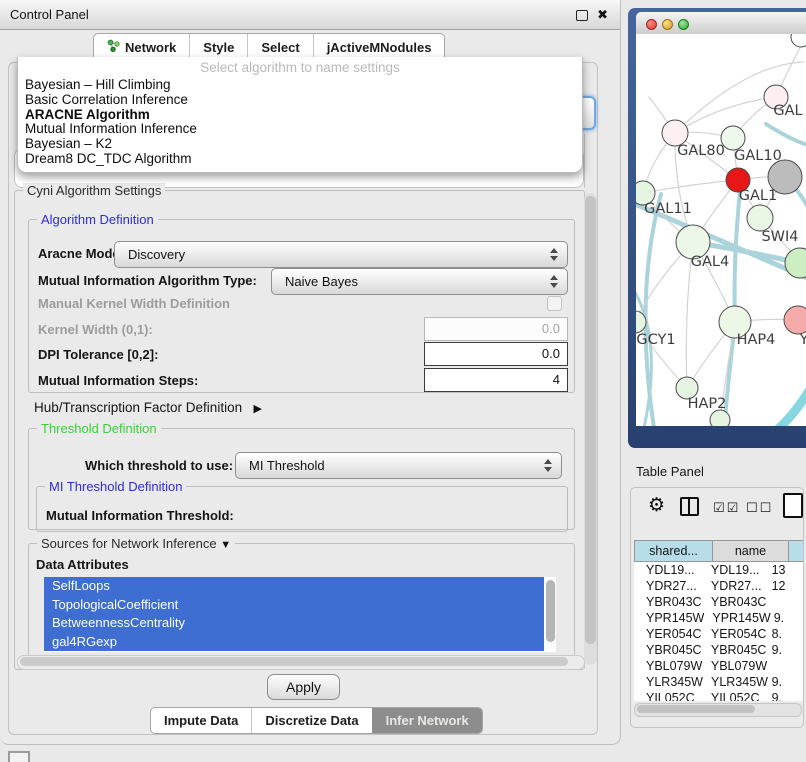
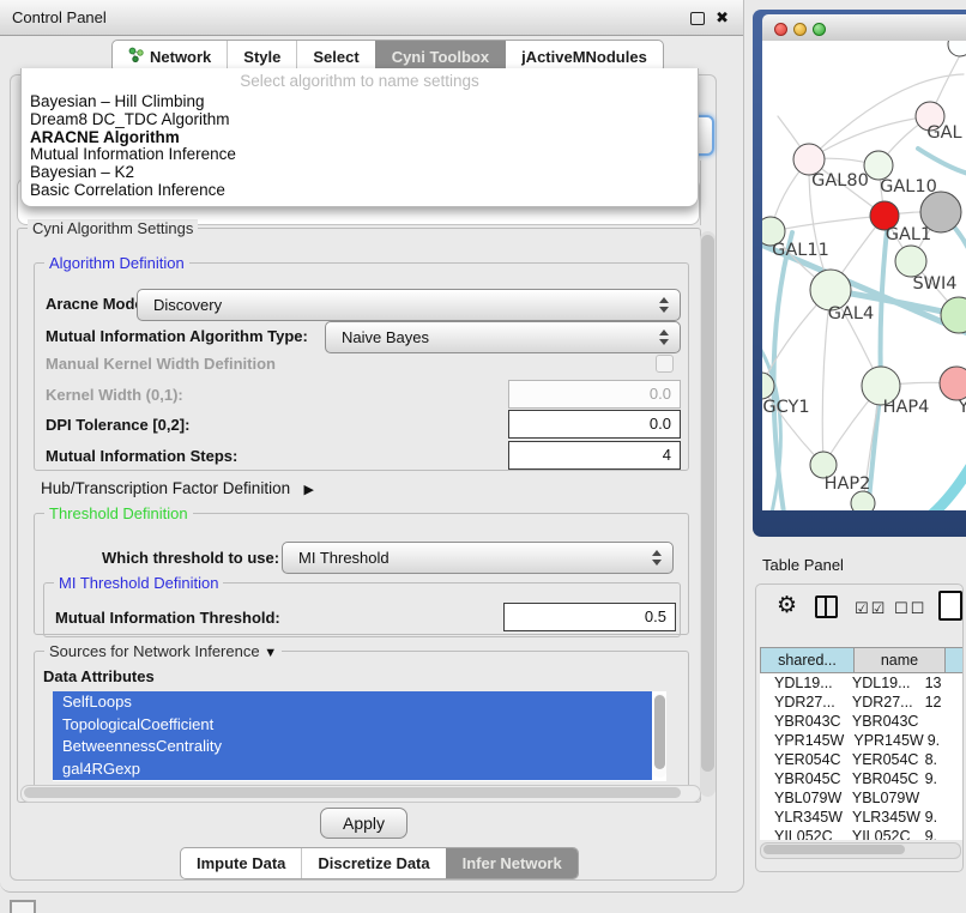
  Control Panel
  ✖
  Network
  Style
  Select
+ Cyni Toolbox
  jActiveMNodules
  Cyni Algorithm Settings
  Algorithm Definition
  Aracne Mod
  Discovery
  Mutual Information Algorithm Type:
  Naive Bayes
  Manual Kernel Width Definition
  Kernel Width (0,1):
  0.0
  DPI Tolerance [0,2]:
  0.0
  Mutual Information Steps:
  4
  Hub/Transcription Factor Definition ▶
  Threshold Definition
  Which threshold to use:
  MI Threshold
  MI Threshold Definition
  Mutual Information Threshold:
+ 0.5
  Sources for Network Inference ▼
  Data Attributes
  SelfLoops
  TopologicalCoefficient
  BetweennessCentrality
  gal4RGexp
  Apply
  Impute Data
  Discretize Data
  Infer Network
  Select algorithm to name settings
  Bayesian – Hill Climbing
- Basic Correlation Inference
+ Dream8 DC_TDC Algorithm
  ARACNE Algorithm
  Mutual Information Inference
  Bayesian – K2
- Dream8 DC_TDC Algorithm
+ Basic Correlation Inference
  GAL80
  GAL10
  GAL1
  GAL11
  SWI4
  GAL4
  GCY1
  HAP4
  HAP2
  GAL
  Y
  Table Panel
  ⚙
  ☑☑
  ☐☐
  shared...
  name
  YDL19...
  YDL19...
  13
  YDR27...
  YDR27...
  12
  YBR043C
  YBR043C
  YPR145W
  YPR145W
  9.
  YER054C
  YER054C
  8.
  YBR045C
  YBR045C
  9.
  YBL079W
  YBL079W
  YLR345W
  YLR345W
  9.
  YIL052C
  YIL052C
  9.
